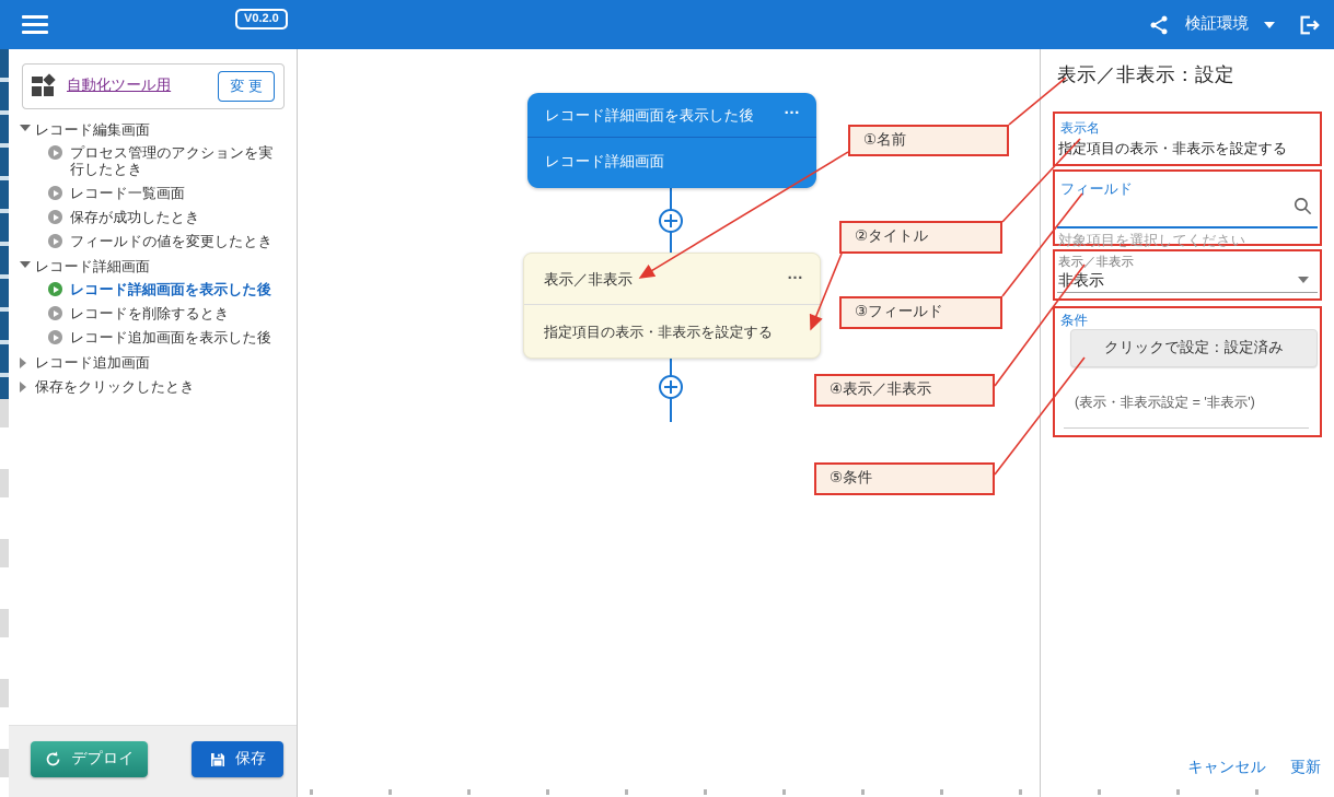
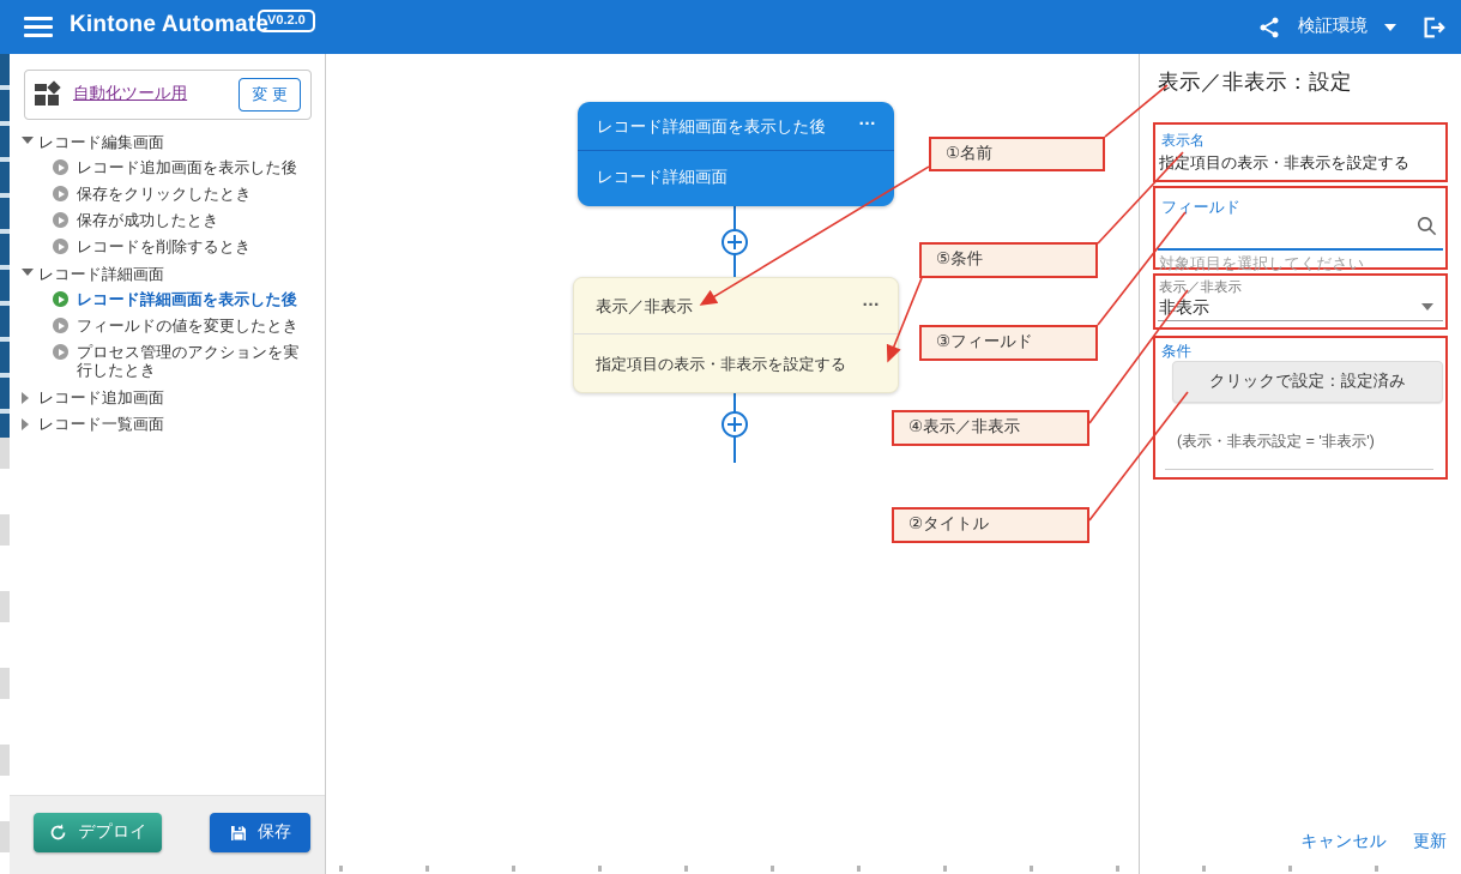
+ Kintone Automate
  V0.2.0
  検証環境
  自動化ツール用
  変 更
  レコード編集画面
- プロセス管理のアクションを実行したとき
+ レコード追加画面を表示した後
- レコード一覧画面
+ 保存をクリックしたとき
  保存が成功したとき
- フィールドの値を変更したとき
+ レコードを削除するとき
  レコード詳細画面
  レコード詳細画面を表示した後
- レコードを削除するとき
+ フィールドの値を変更したとき
- レコード追加画面を表示した後
+ プロセス管理のアクションを実行したとき
  レコード追加画面
- 保存をクリックしたとき
+ レコード一覧画面
  デプロイ
  保存
  レコード詳細画面を表示した後
  …
  レコード詳細画面
  表示／非表示
  …
  指定項目の表示・非表示を設定する
  ①名前
- ②タイトル
+ ⑤条件
  ③フィールド
  ④表示／非表示
- ⑤条件
+ ②タイトル
  表示／非表示：設定
  表示名
  指定項目の表示・非表示を設定する
  フィールド
  対象項目を選択してください
  表示／非表示
  非表示
  条件
  クリックで設定：設定済み
  (表示・非表示設定 = '非表示')
  キャンセル
  更新
